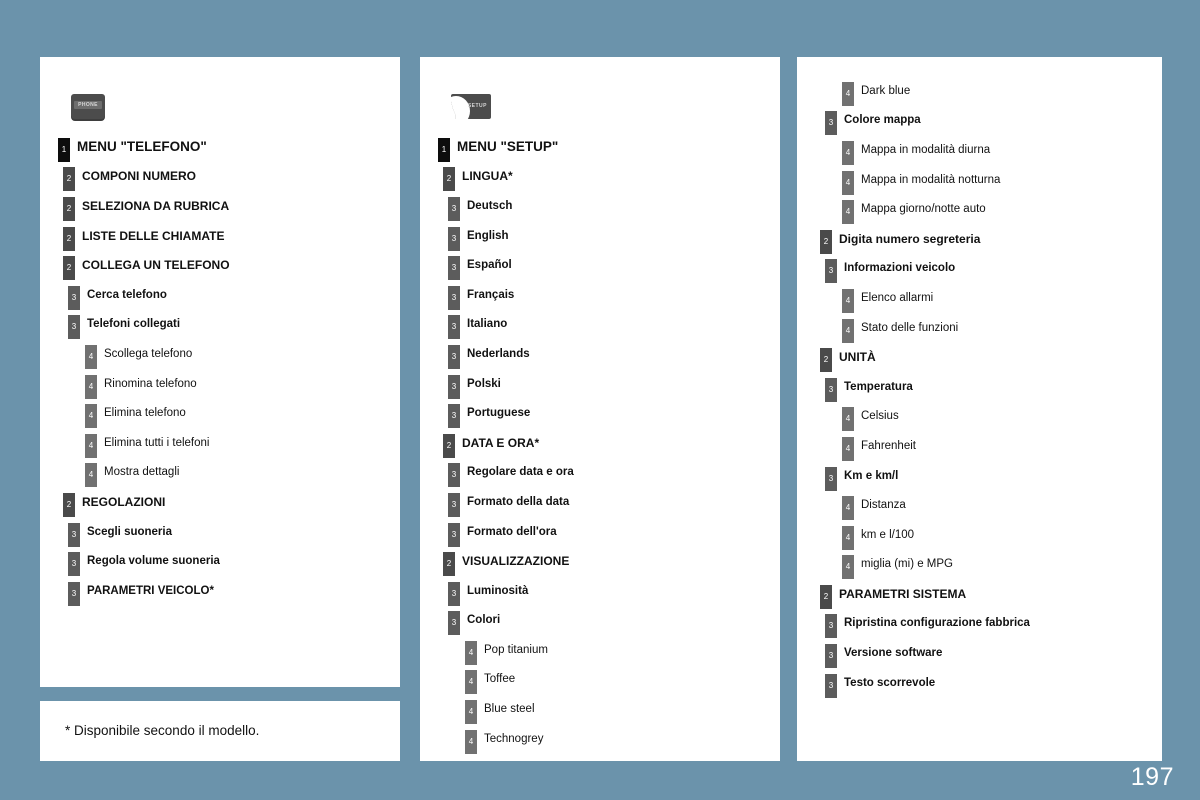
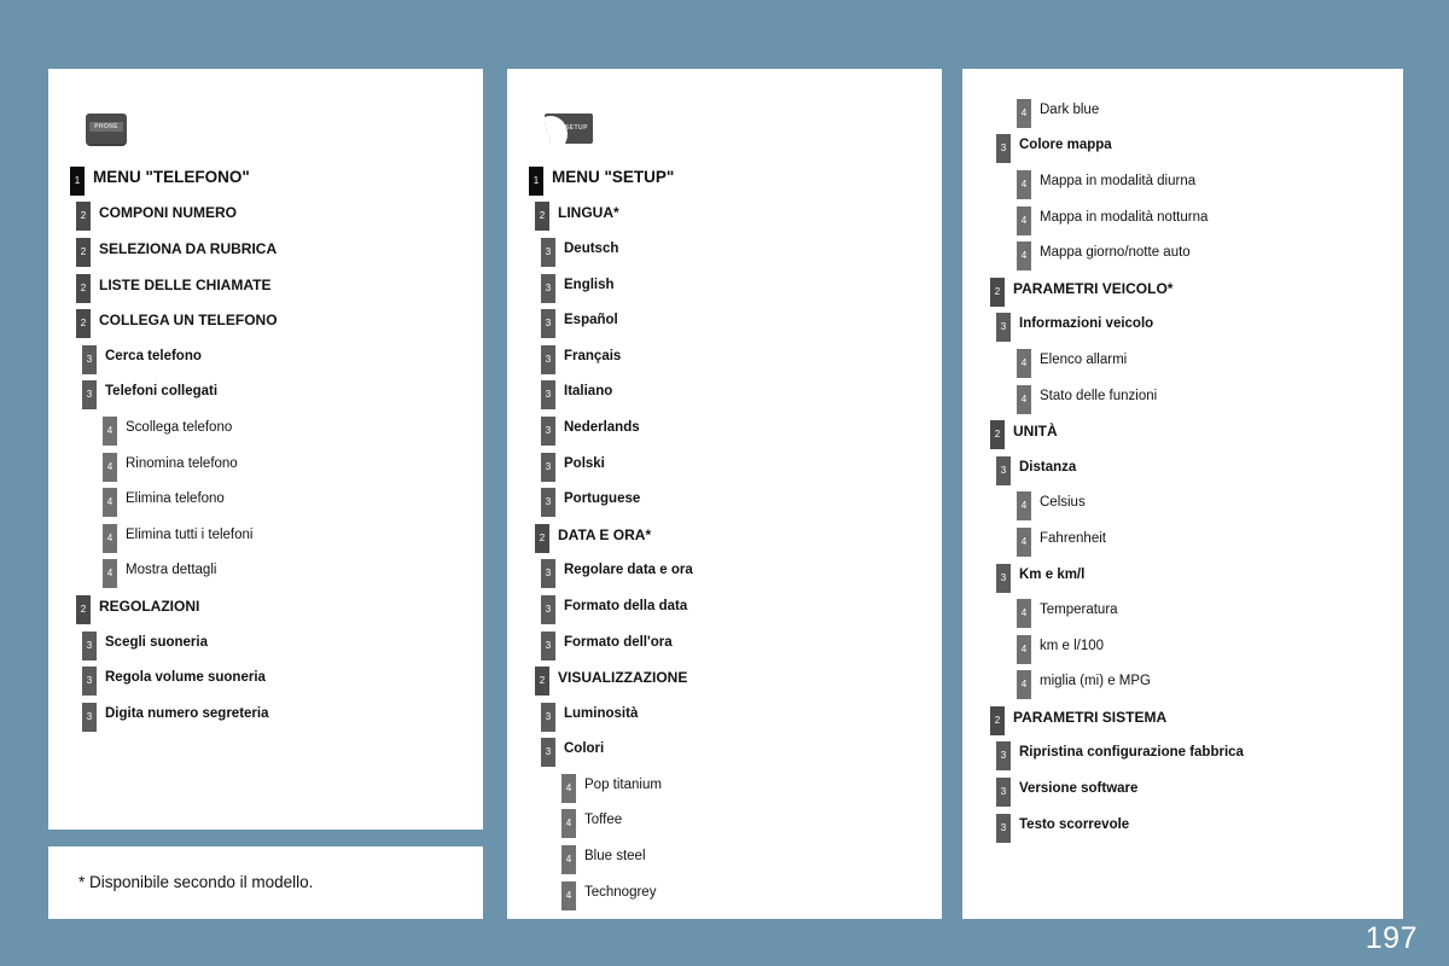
  1
  MENU "TELEFONO"
  2
  COMPONI NUMERO
  2
  SELEZIONA DA RUBRICA
  2
  LISTE DELLE CHIAMATE
  2
  COLLEGA UN TELEFONO
  3
  Cerca telefono
  3
  Telefoni collegati
  4
  Scollega telefono
  4
  Rinomina telefono
  4
  Elimina telefono
  4
  Elimina tutti i telefoni
  4
  Mostra dettagli
  2
  REGOLAZIONI
  3
  Scegli suoneria
  3
  Regola volume suoneria
  3
- PARAMETRI VEICOLO*
+ Digita numero segreteria
  1
  MENU "SETUP"
  2
  LINGUA*
  3
  Deutsch
  3
  English
  3
  Español
  3
  Français
  3
  Italiano
  3
  Nederlands
  3
  Polski
  3
  Portuguese
  2
  DATA E ORA*
  3
  Regolare data e ora
  3
  Formato della data
  3
  Formato dell'ora
  2
  VISUALIZZAZIONE
  3
  Luminosità
  3
  Colori
  4
  Pop titanium
  4
  Toffee
  4
  Blue steel
  4
  Technogrey
  4
  Dark blue
  3
  Colore mappa
  4
  Mappa in modalità diurna
  4
  Mappa in modalità notturna
  4
  Mappa giorno/notte auto
  2
- Digita numero segreteria
+ PARAMETRI VEICOLO*
  3
  Informazioni veicolo
  4
  Elenco allarmi
  4
  Stato delle funzioni
  2
  UNITÀ
  3
- Temperatura
+ Distanza
  4
  Celsius
  4
  Fahrenheit
  3
  Km e km/l
  4
- Distanza
+ Temperatura
  4
  km e l/100
  4
  miglia (mi) e MPG
  2
  PARAMETRI SISTEMA
  3
  Ripristina configurazione fabbrica
  3
  Versione software
  3
  Testo scorrevole
  * Disponibile secondo il modello.
  197
